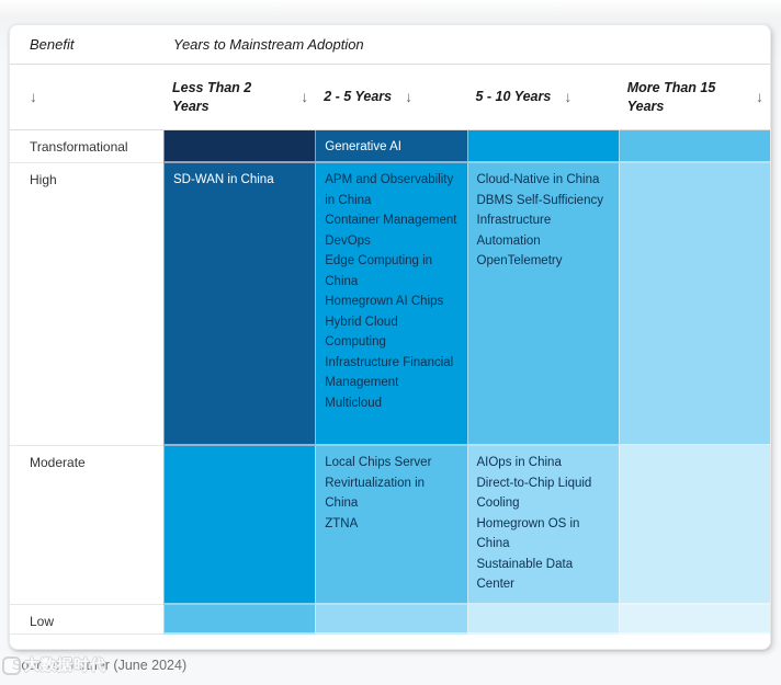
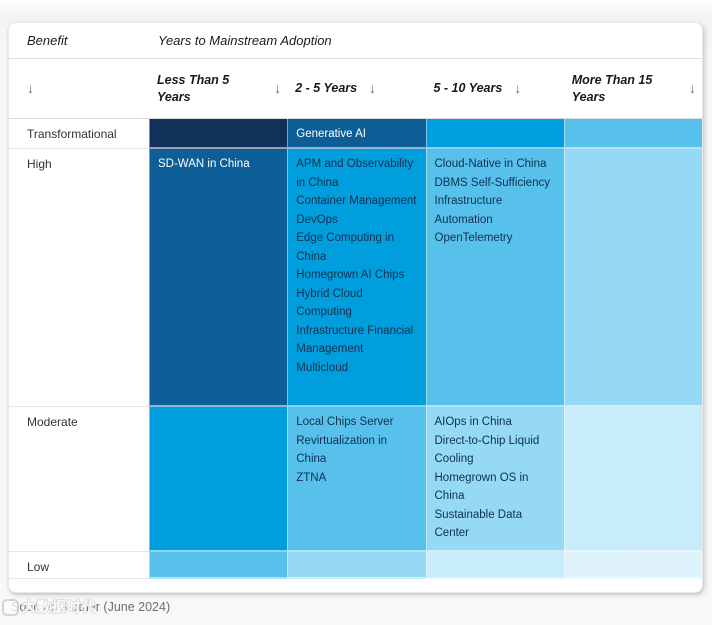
  Benefit
  Years to Mainstream Adoption
  ↓
- Less Than 2 Years
+ Less Than 5 Years
  ↓
  2 - 5 Years
  ↓
  5 - 10 Years
  ↓
  More Than 15 Years
  ↓
  Transformational
  Generative AI
  High
  SD-WAN in China
  APM and Observability in China
  Container Management
  DevOps
  Edge Computing in China
  Homegrown AI Chips
  Hybrid Cloud Computing
  Infrastructure Financial Management
  Multicloud
  Cloud-Native in China
  DBMS Self-Sufficiency
  Infrastructure Automation
  OpenTelemetry
  Moderate
  Local Chips Server Revirtualization in China
  ZTNA
  AIOps in China
  Direct-to-Chip Liquid Cooling
  Homegrown OS in China
  Sustainable Data Center
  Low
  大数据时代
  Source: Gartner (June 2024)
